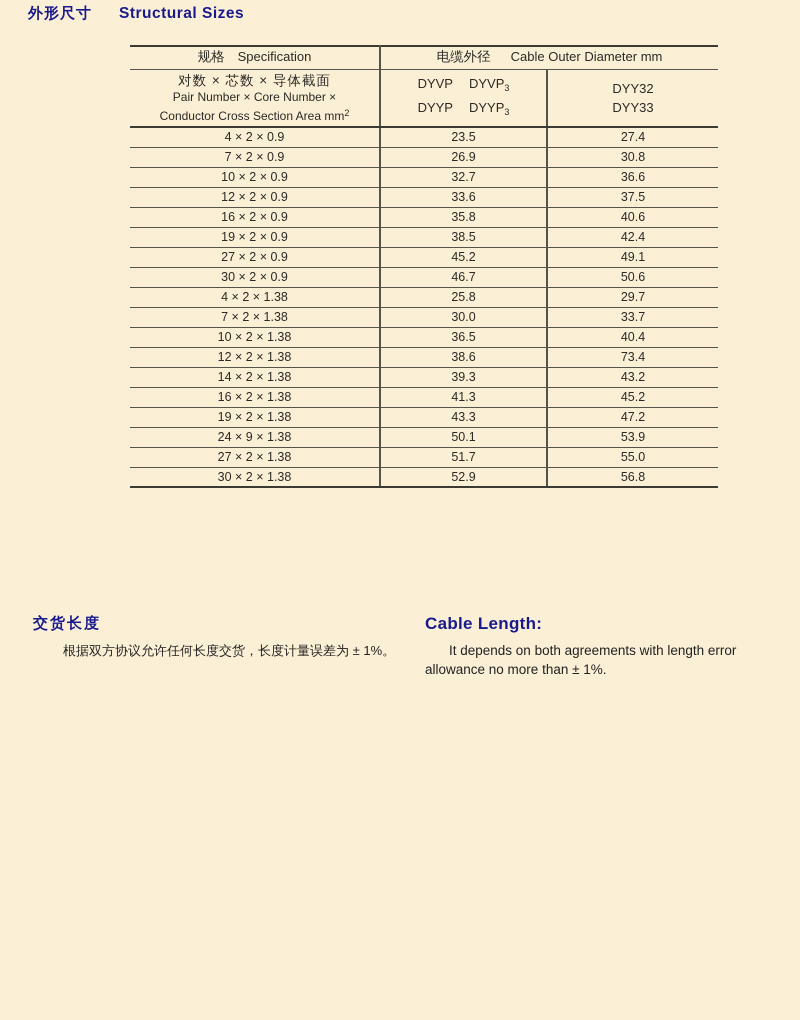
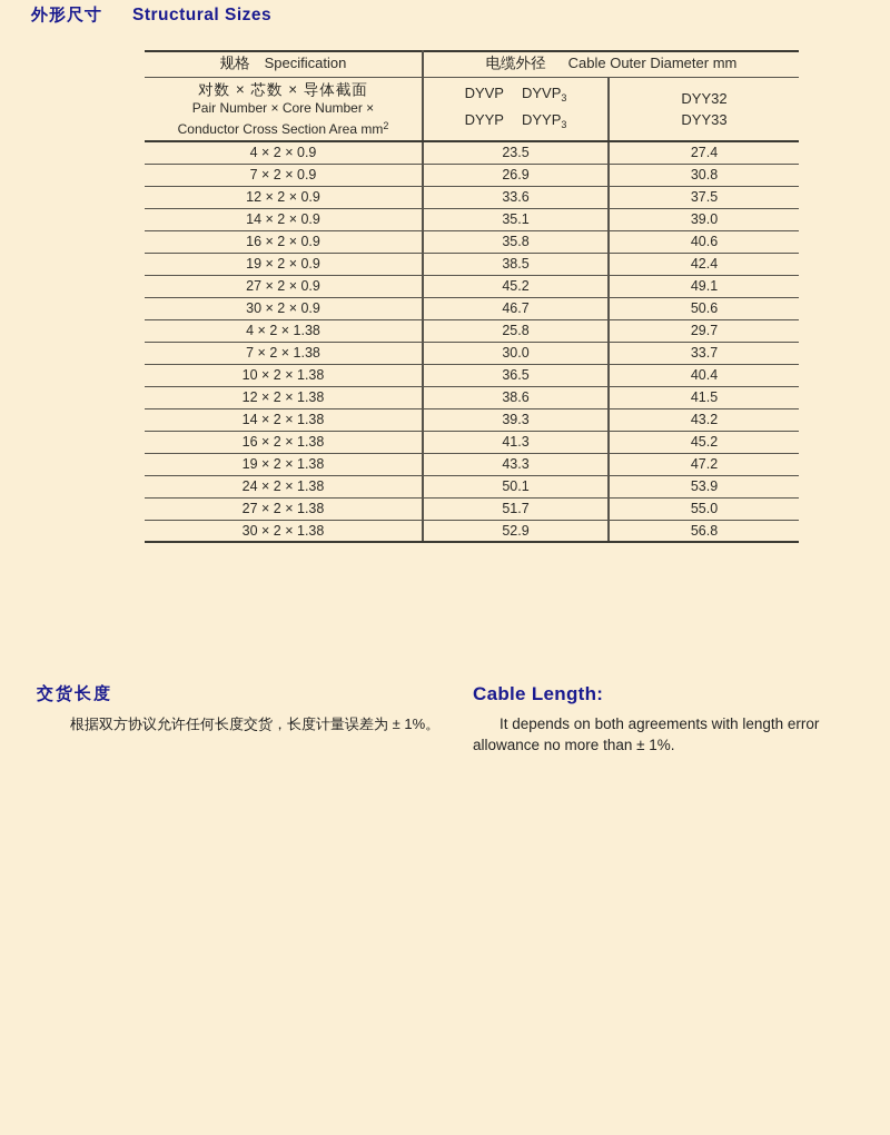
  外形尺寸
  Structural Sizes
  规格 Specification	电缆外径 Cable Outer Diameter mm
  对数 × 芯数 × 导体截面 Pair Number × Core Number × Conductor Cross Section Area mm2	DYVP DYVP3 DYYP DYYP3	DYY32 DYY33
  4 × 2 × 0.9	23.5	27.4
  7 × 2 × 0.9	26.9	30.8
- 10 × 2 × 0.9	32.7	36.6
  12 × 2 × 0.9	33.6	37.5
+ 14 × 2 × 0.9	35.1	39.0
  16 × 2 × 0.9	35.8	40.6
  19 × 2 × 0.9	38.5	42.4
  27 × 2 × 0.9	45.2	49.1
  30 × 2 × 0.9	46.7	50.6
  4 × 2 × 1.38	25.8	29.7
  7 × 2 × 1.38	30.0	33.7
  10 × 2 × 1.38	36.5	40.4
- 12 × 2 × 1.38	38.6	73.4
+ 12 × 2 × 1.38	38.6	41.5
  14 × 2 × 1.38	39.3	43.2
  16 × 2 × 1.38	41.3	45.2
  19 × 2 × 1.38	43.3	47.2
- 24 × 9 × 1.38	50.1	53.9
+ 24 × 2 × 1.38	50.1	53.9
  27 × 2 × 1.38	51.7	55.0
  30 × 2 × 1.38	52.9	56.8
  交货长度
  根据双方协议允许任何长度交货，长度计量误差为 ± 1%。
  Cable Length:
  It depends on both agreements with length error allowance no more than ± 1%.
